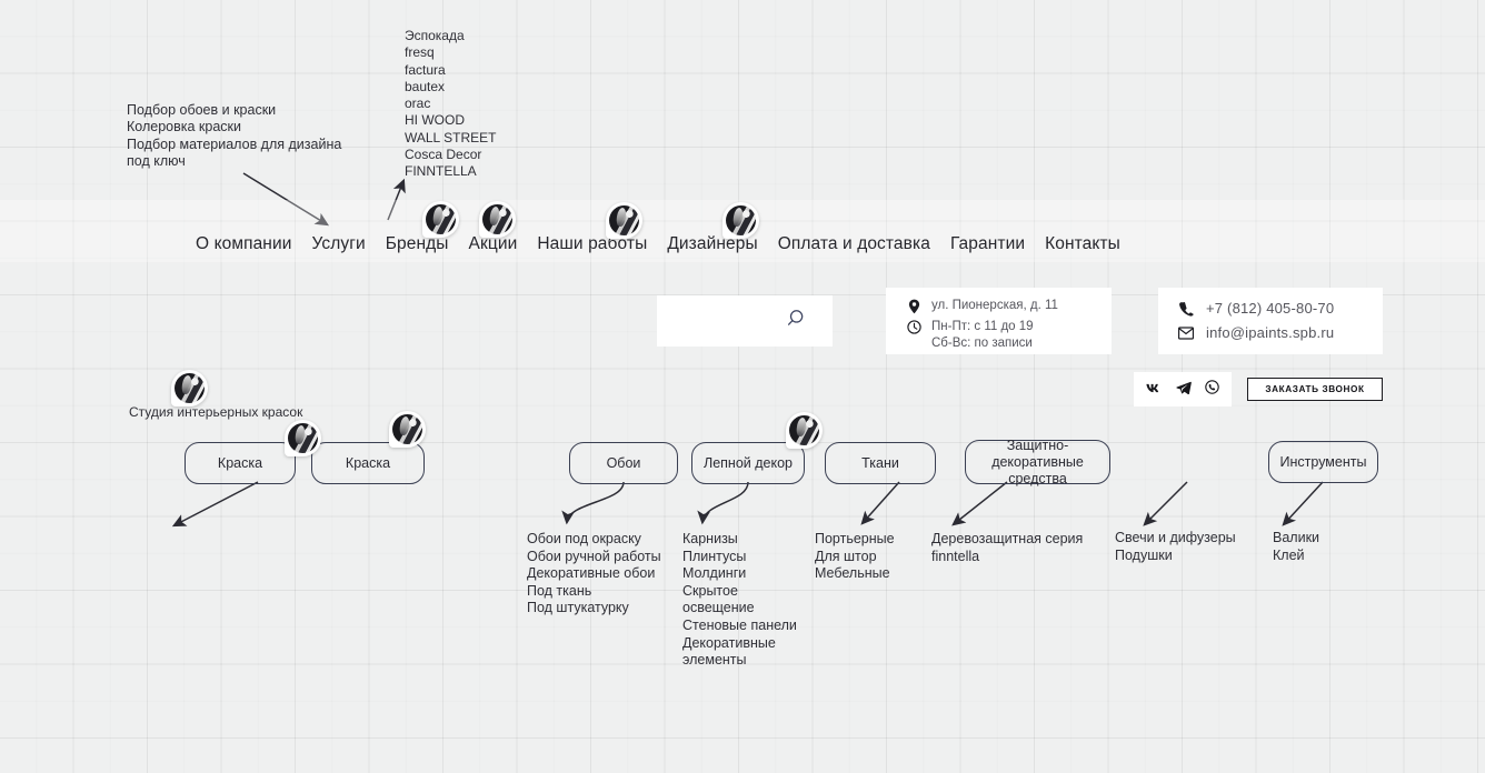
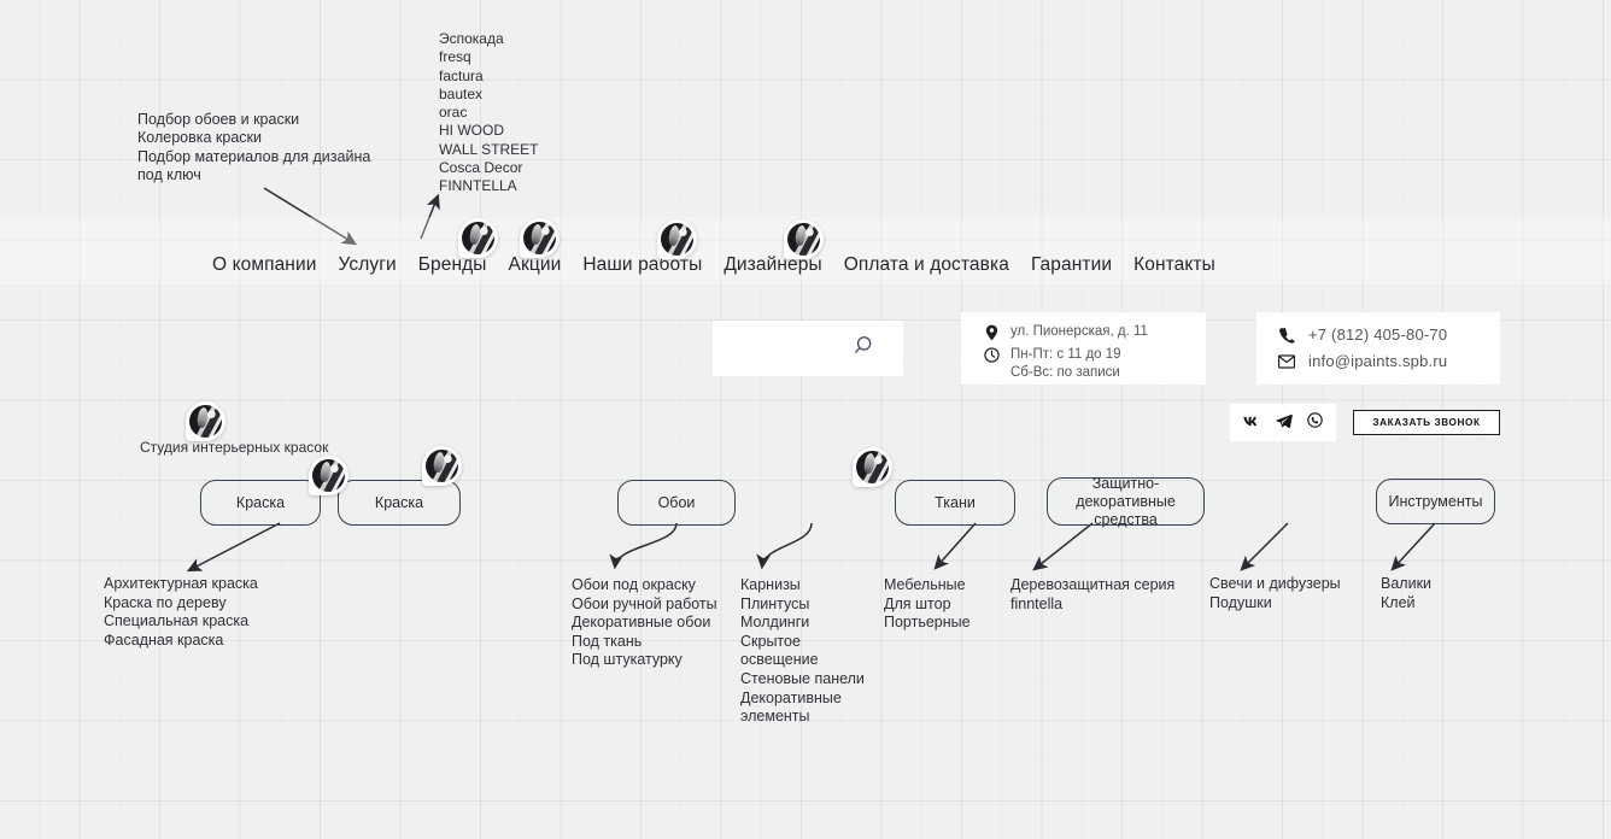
  Подбор обоев и краски
  Колеровка краски
  Подбор материалов для дизайна
  под ключ
  Эспокада
  fresq
  factura
  bautex
  orac
  HI WOOD
  WALL STREET
  Cosca Decor
  FINNTELLA
  О компании
  Услуги
  Бренды
  Акции
  Наши работы
  Дизайнеры
  Оплата и доставка
  Гарантии
  Контакты
  ул. Пионерская, д. 11
  Пн-Пт: с 11 до 19
  Сб-Вс: по записи
  +7 (812) 405-80-70
  info@ipaints.spb.ru
  ЗАКАЗАТЬ ЗВОНОК
  Студия интерьерных красок
  Краска
  Краска
  Обои
- Лепной декор
  Ткани
  Защитно-декоративные средства
  Инструменты
+ Архитектурная краска
+ Краска по дереву
+ Специальная краска
+ Фасадная краска
  Обои под окраску
  Обои ручной работы
  Декоративные обои
  Под ткань
  Под штукатурку
  Карнизы
  Плинтусы
  Молдинги
  Скрытое
  освещение
  Стеновые панели
  Декоративные
  элементы
- Портьерные
+ Мебельные
  Для штор
- Мебельные
+ Портьерные
  Деревозащитная серия
  finntella
  Свечи и дифузеры
  Подушки
  Валики
  Клей
